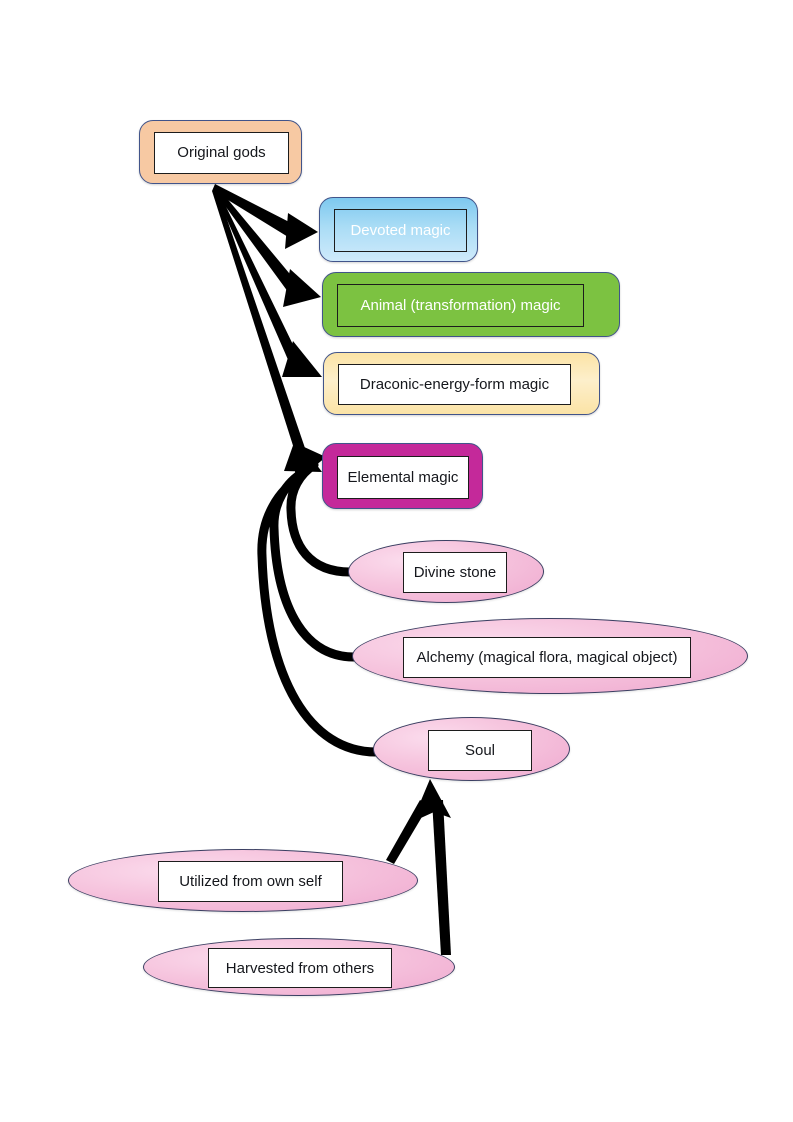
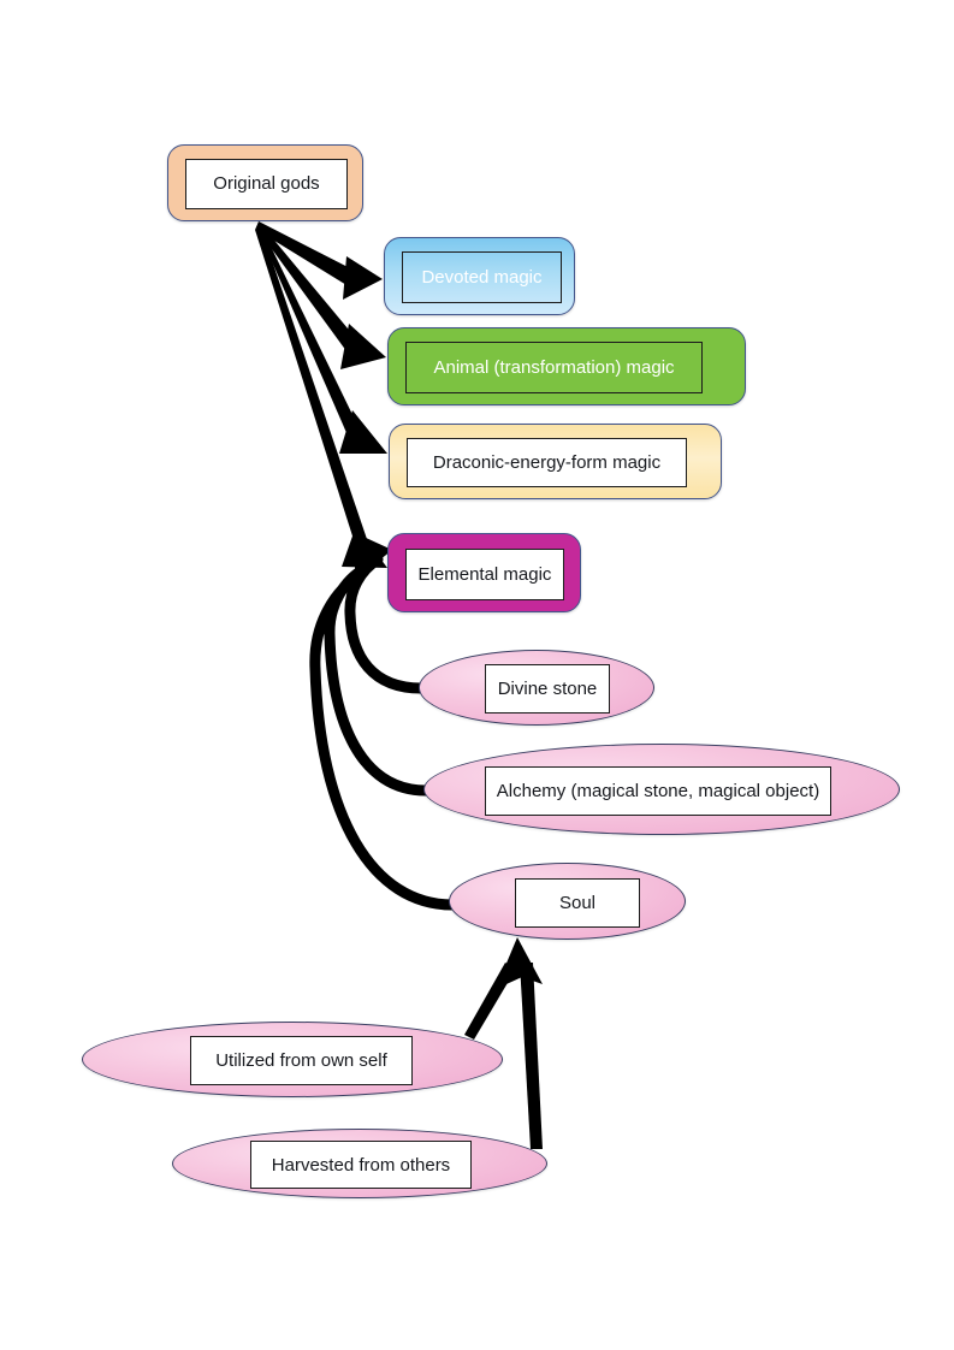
  Original gods
  Devoted magic
  Animal (transformation) magic
  Draconic-energy-form magic
  Elemental magic
  Divine stone
- Alchemy (magical flora, magical object)
+ Alchemy (magical stone, magical object)
  Soul
  Utilized from own self
  Harvested from others
